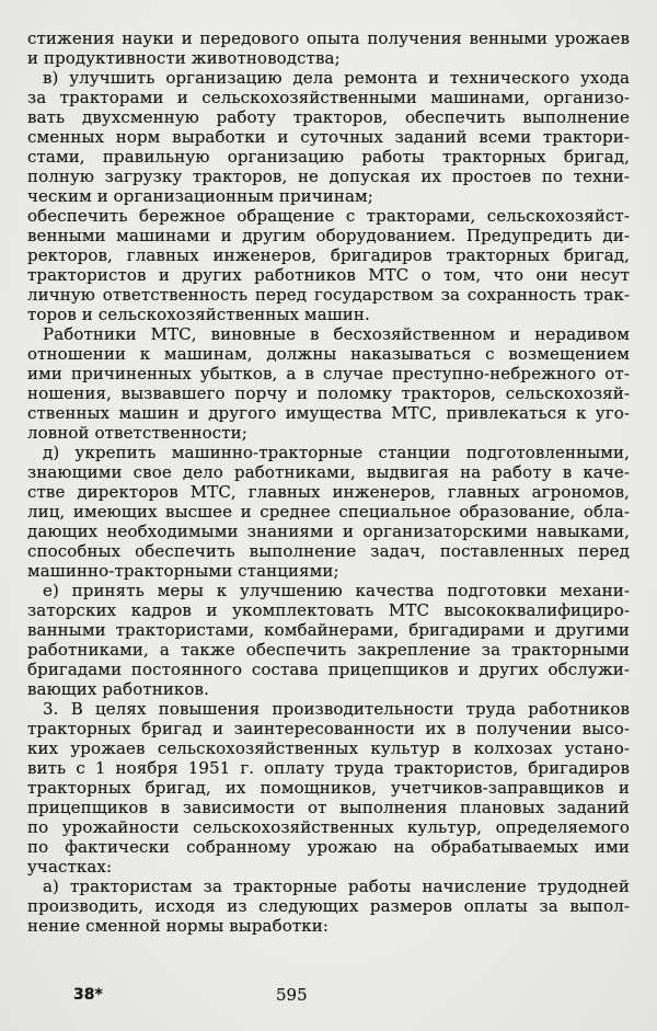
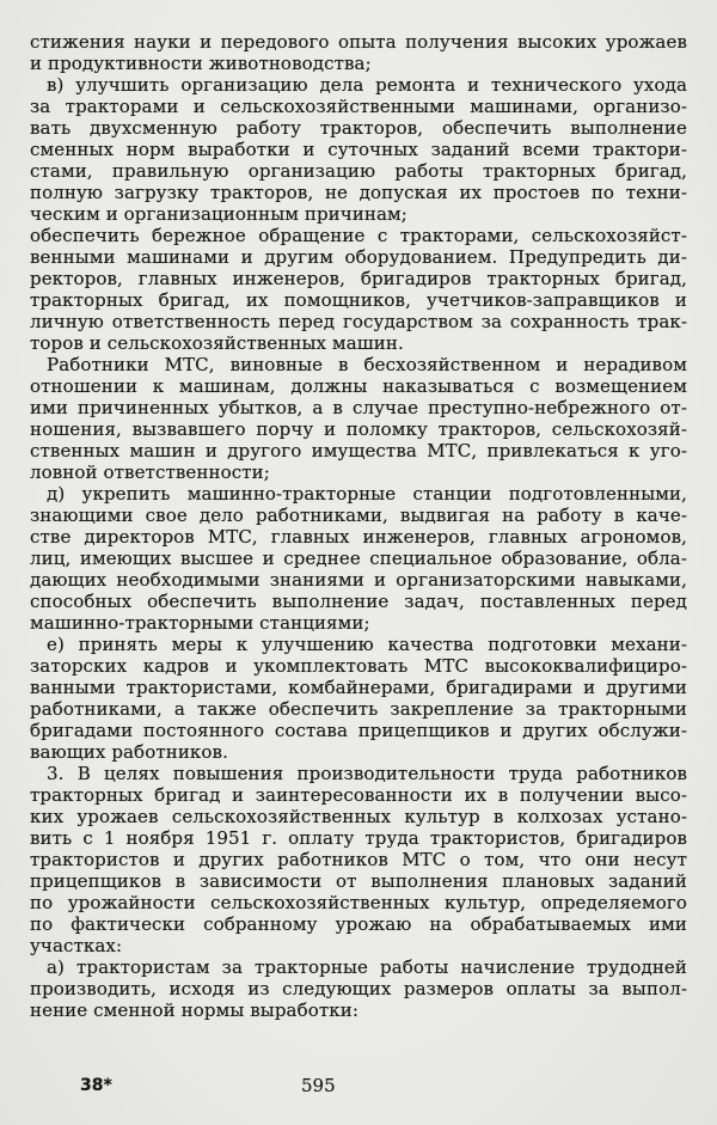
- стижения науки и передового опыта получения венными урожаев
+ стижения науки и передового опыта получения высоких урожаев
  и продуктивности животноводства;
  в) улучшить организацию дела ремонта и технического ухода
  за тракторами и сельскохозяйственными машинами, организо-
  вать двухсменную работу тракторов, обеспечить выполнение
  сменных норм выработки и суточных заданий всеми трактори-
  стами, правильную организацию работы тракторных бригад,
  полную загрузку тракторов, не допуская их простоев по техни-
  ческим и организационным причинам;
  обеспечить бережное обращение с тракторами, сельскохозяйст-
  венными машинами и другим оборудованием. Предупредить ди-
  ректоров, главных инженеров, бригадиров тракторных бригад,
- трактористов и других работников МТС о том, что они несут
+ тракторных бригад, их помощников, учетчиков-заправщиков и
  личную ответственность перед государством за сохранность трак-
  торов и сельскохозяйственных машин.
  Работники МТС, виновные в бесхозяйственном и нерадивом
  отношении к машинам, должны наказываться с возмещением
  ими причиненных убытков, а в случае преступно-небрежного от-
  ношения, вызвавшего порчу и поломку тракторов, сельскохозяй-
  ственных машин и другого имущества МТС, привлекаться к уго-
  ловной ответственности;
  д) укрепить машинно-тракторные станции подготовленными,
  знающими свое дело работниками, выдвигая на работу в каче-
  стве директоров МТС, главных инженеров, главных агрономов,
  лиц, имеющих высшее и среднее специальное образование, обла-
  дающих необходимыми знаниями и организаторскими навыками,
  способных обеспечить выполнение задач, поставленных перед
  машинно-тракторными станциями;
  е) принять меры к улучшению качества подготовки механи-
  заторских кадров и укомплектовать МТС высококвалифициро-
  ванными трактористами, комбайнерами, бригадирами и другими
  работниками, а также обеспечить закрепление за тракторными
  бригадами постоянного состава прицепщиков и других обслужи-
  вающих работников.
  3. В целях повышения производительности труда работников
  тракторных бригад и заинтересованности их в получении высо-
  ких урожаев сельскохозяйственных культур в колхозах устано-
  вить с 1 ноября 1951 г. оплату труда трактористов, бригадиров
- тракторных бригад, их помощников, учетчиков-заправщиков и
+ трактористов и других работников МТС о том, что они несут
  прицепщиков в зависимости от выполнения плановых заданий
  по урожайности сельскохозяйственных культур, определяемого
  по фактически собранному урожаю на обрабатываемых ими
  участках:
  а) трактористам за тракторные работы начисление трудодней
  производить, исходя из следующих размеров оплаты за выпол-
  нение сменной нормы выработки:
  38*
  595
